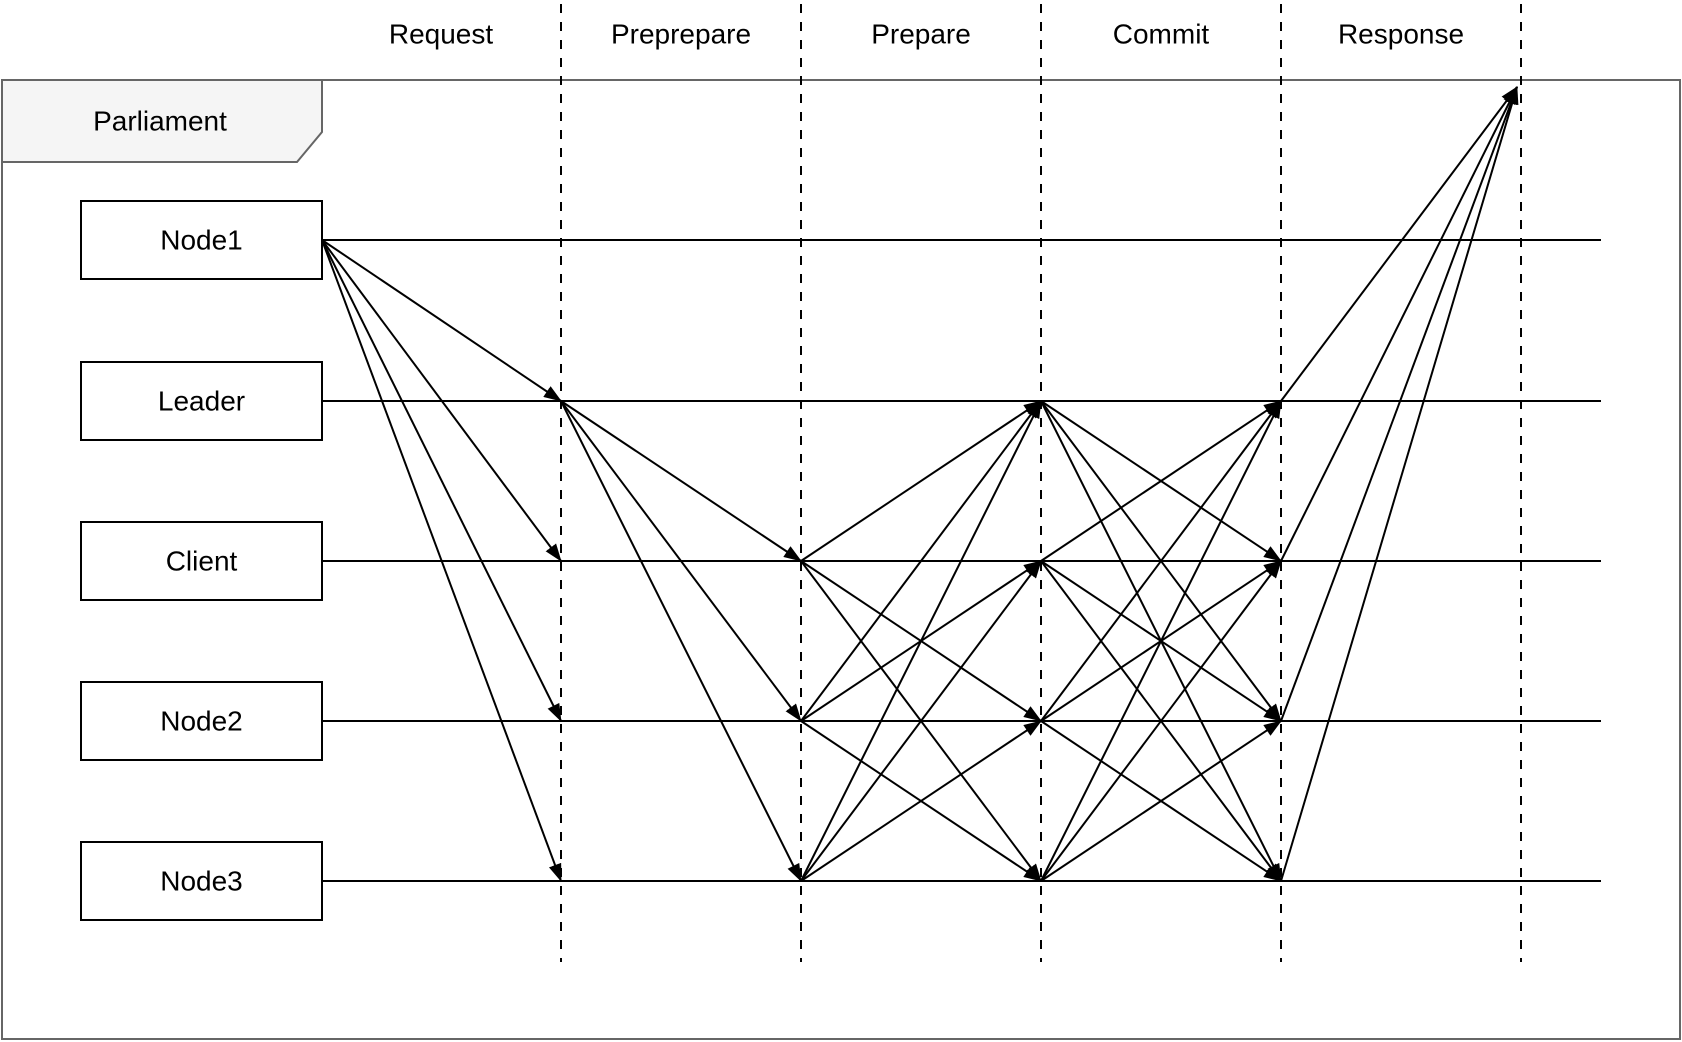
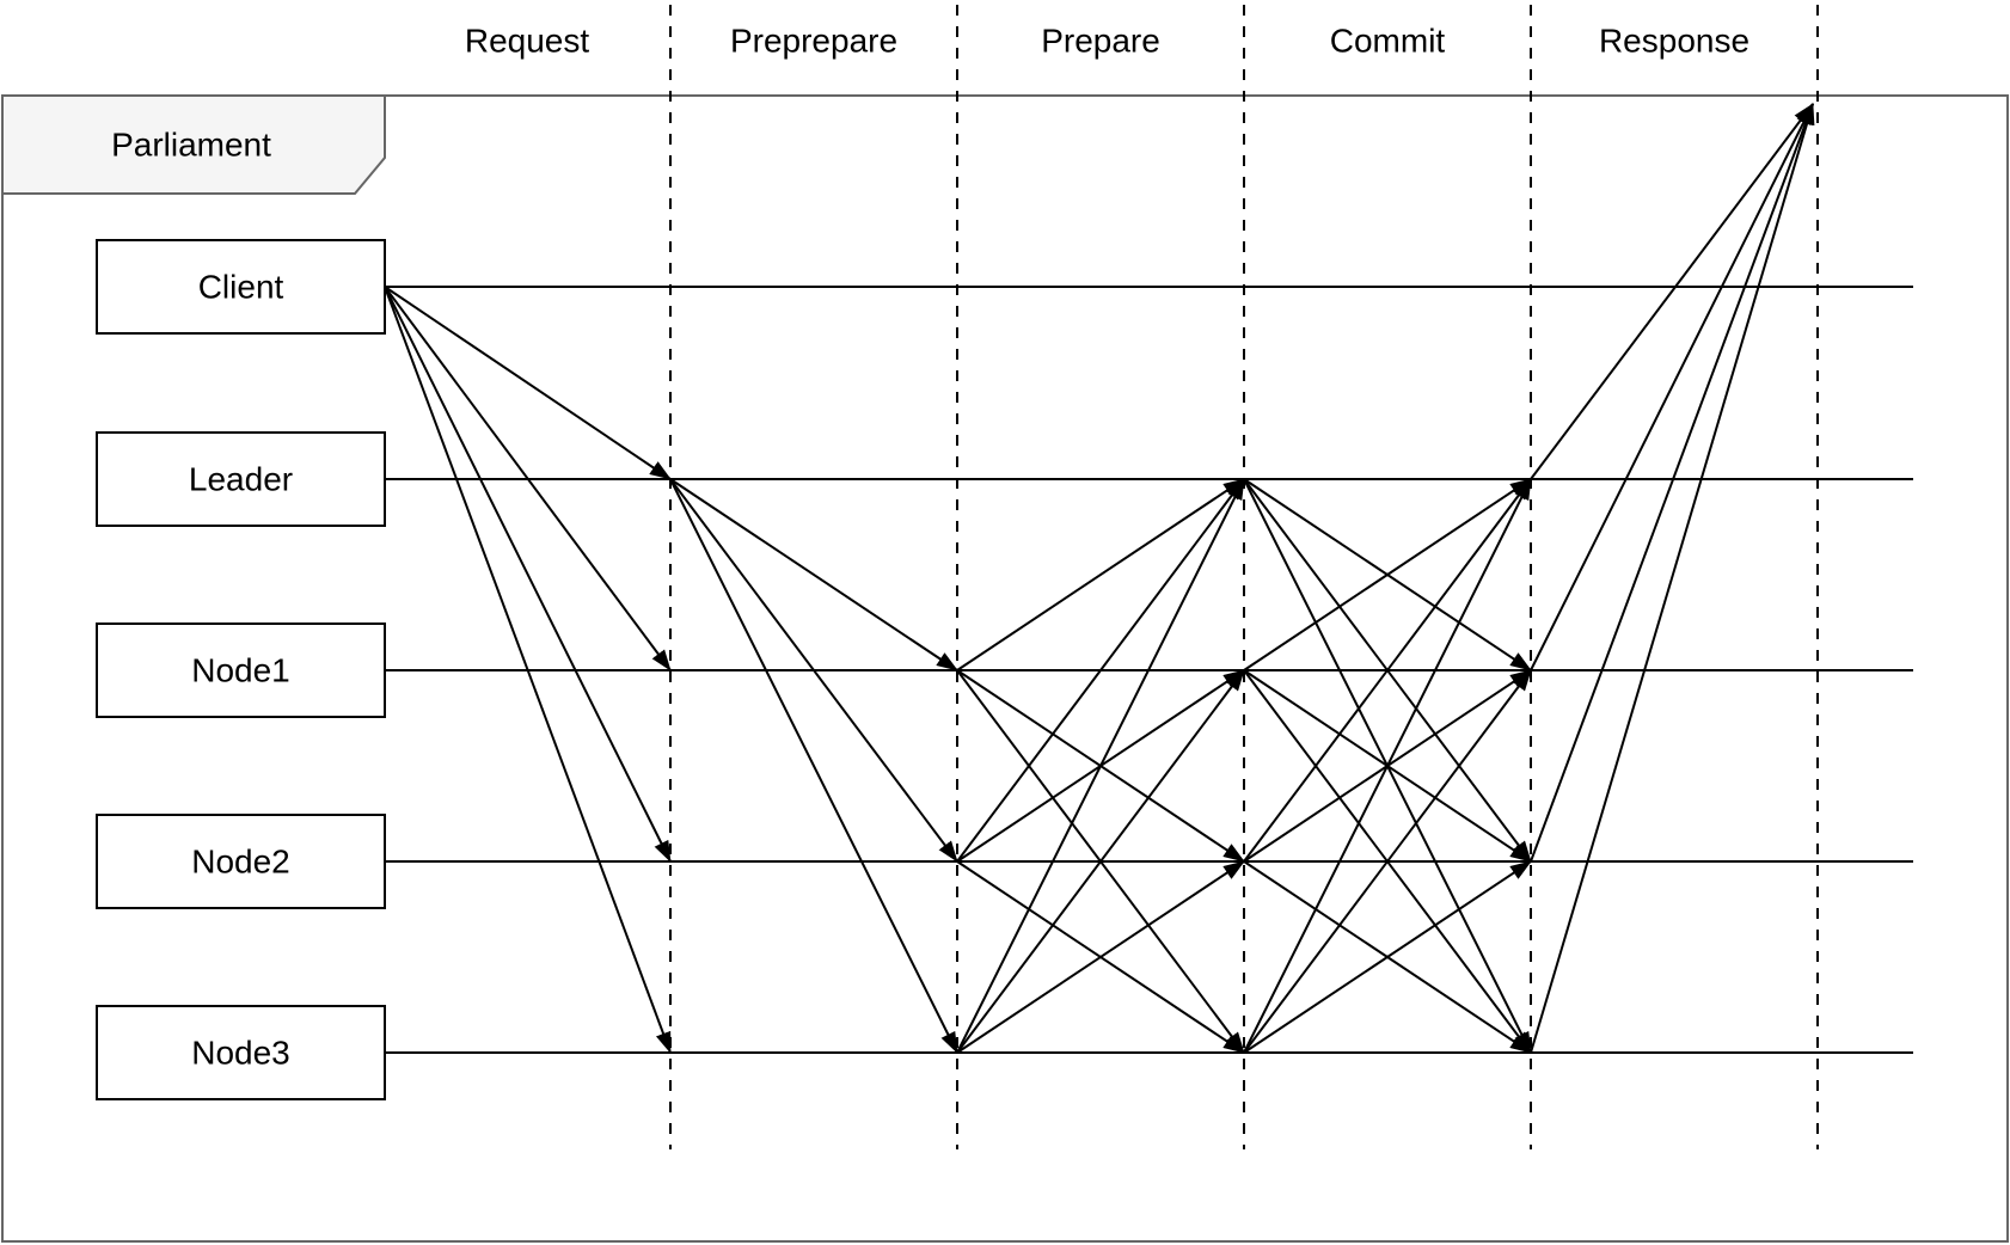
  Parliament
  Request
  Preprepare
  Prepare
  Commit
  Response
- Node1
+ Client
  Leader
- Client
+ Node1
  Node2
  Node3
